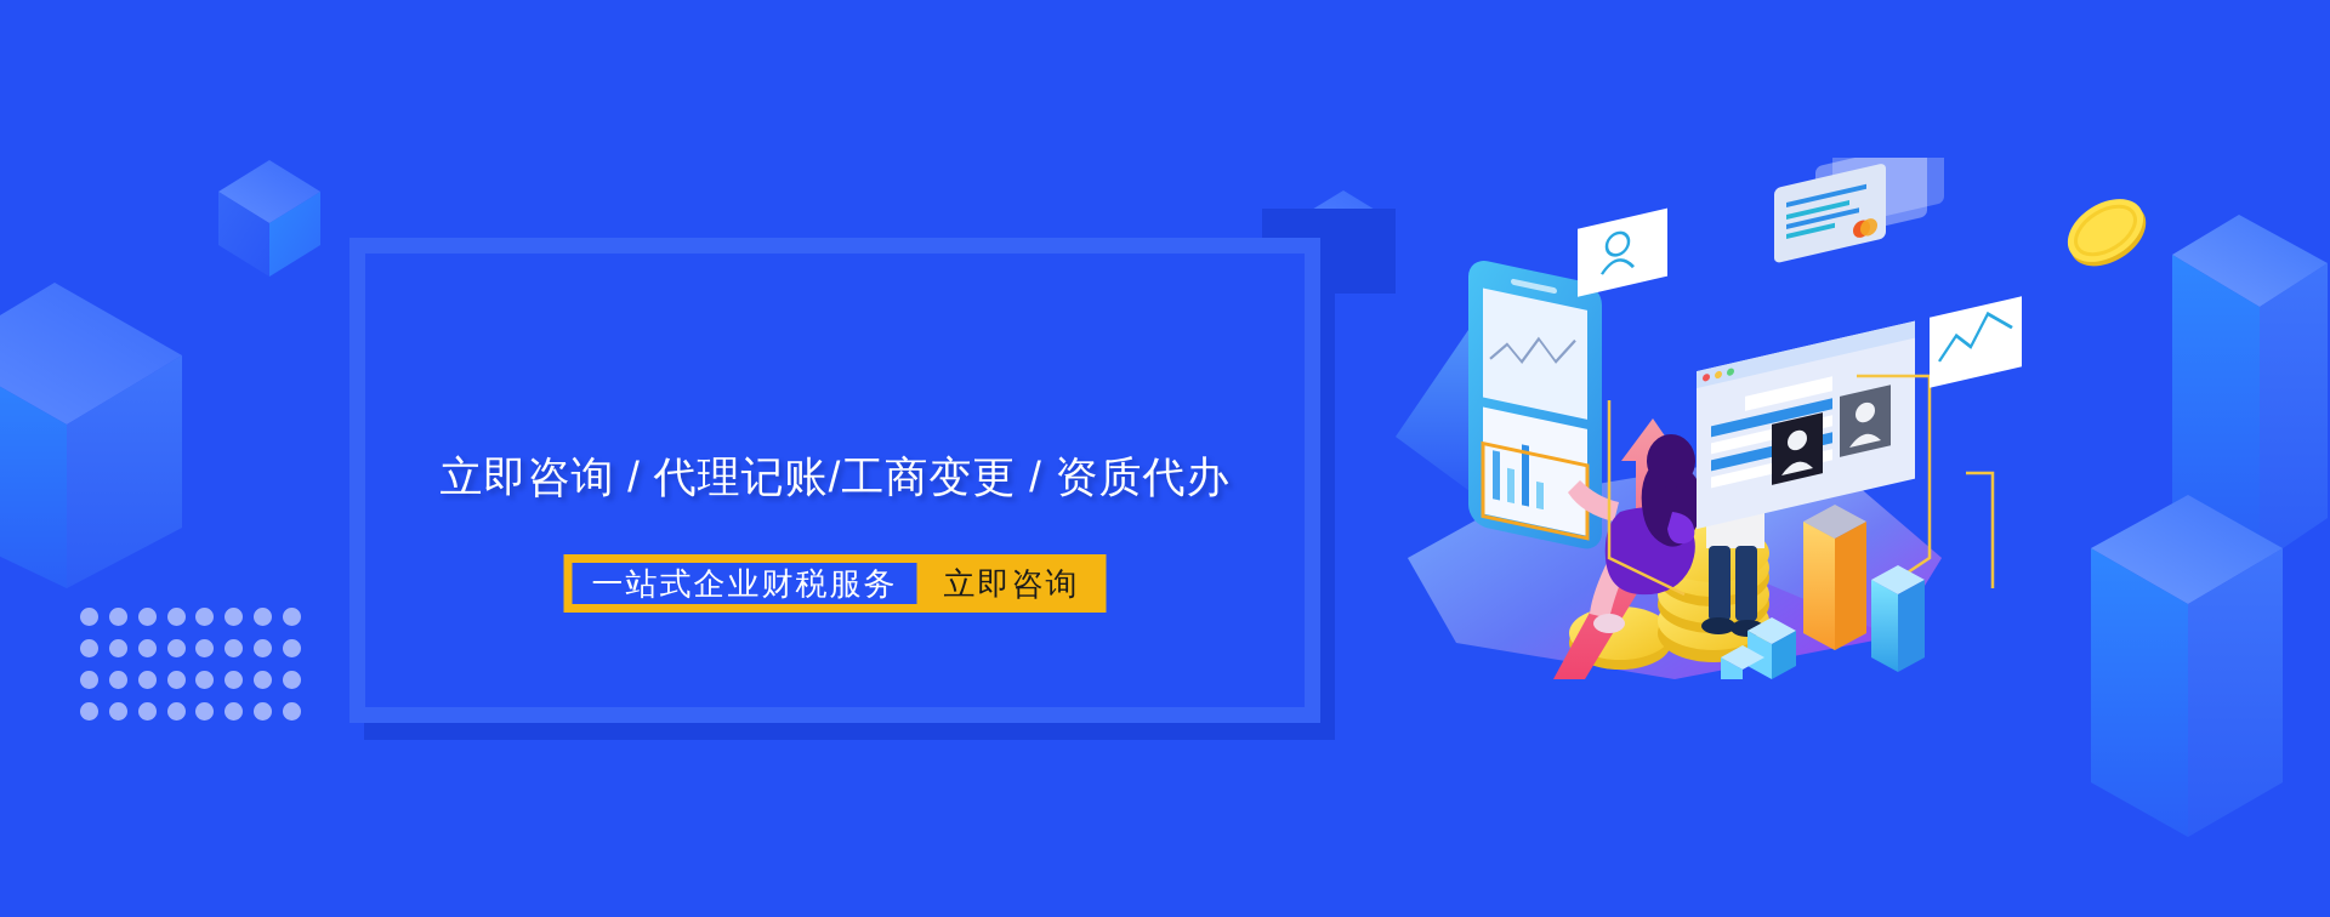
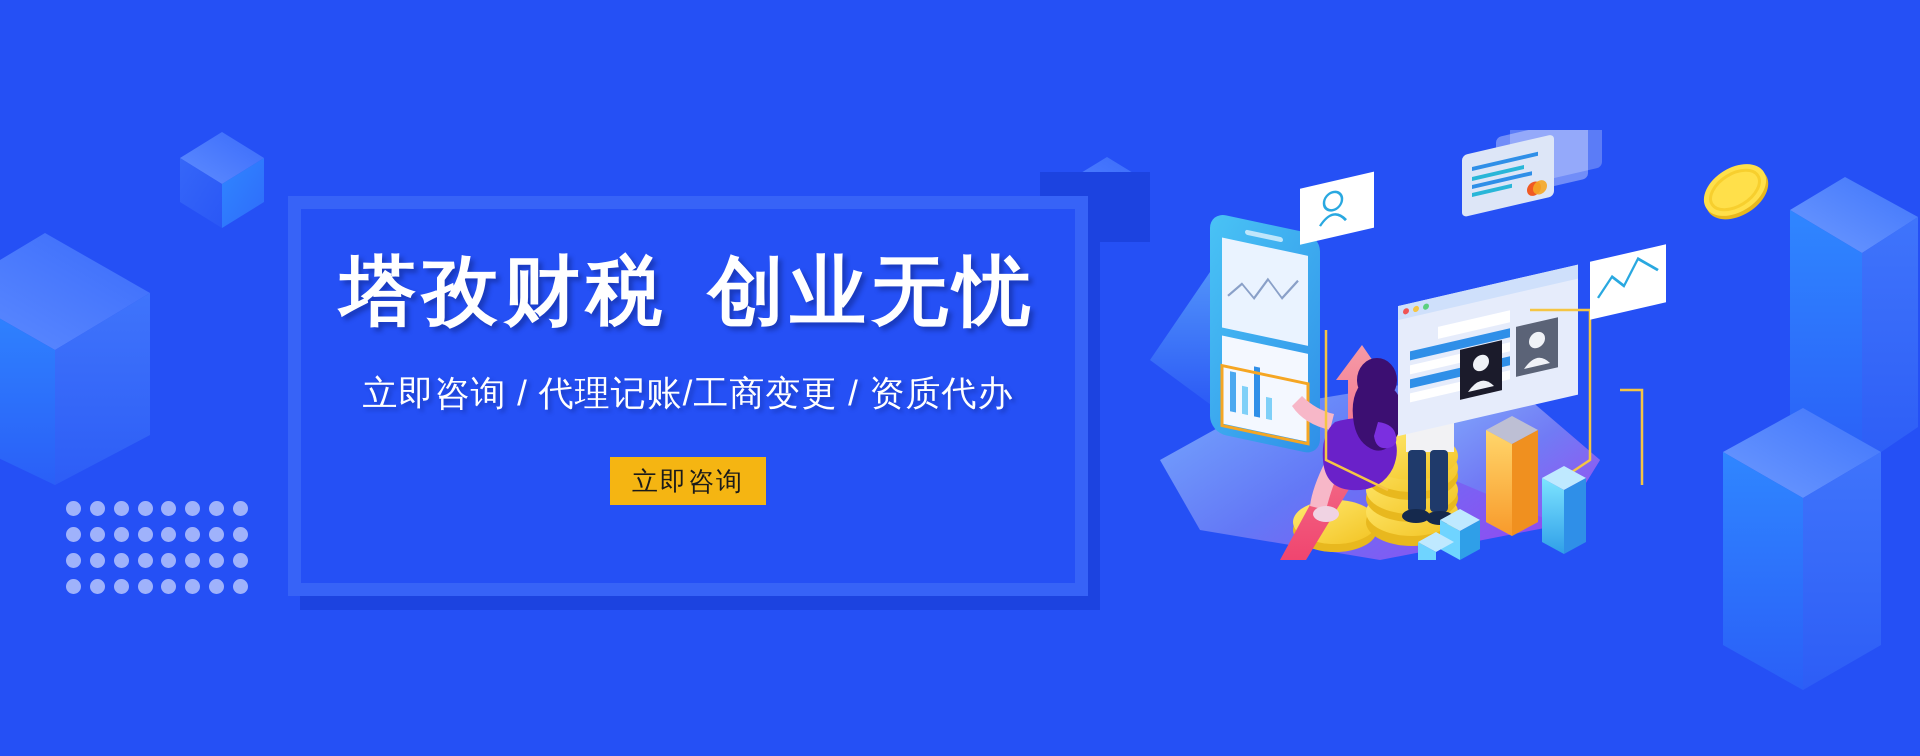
+ 塔孜财税 创业无忧
  立即咨询 / 代理记账/工商变更 / 资质代办
- 一站式企业财税服务
  立即咨询
